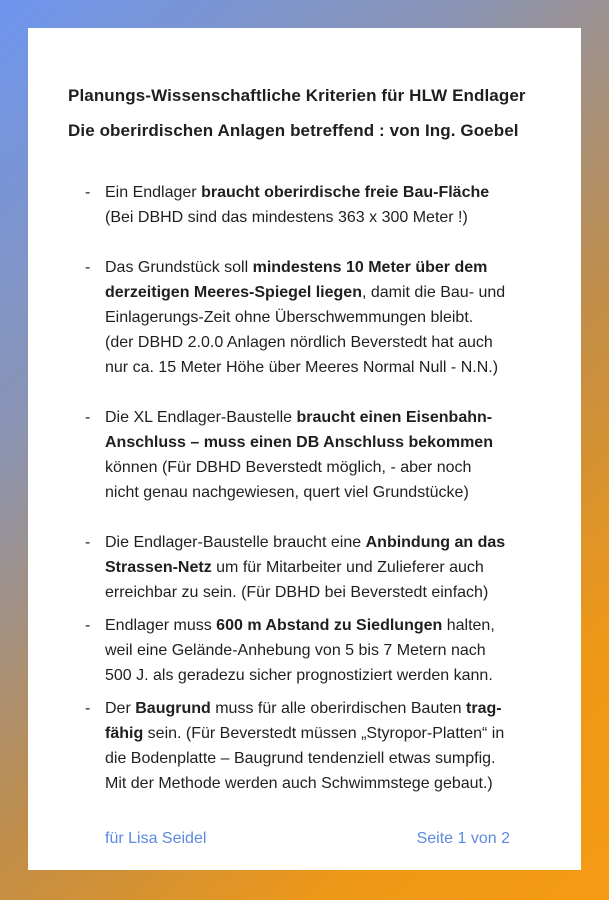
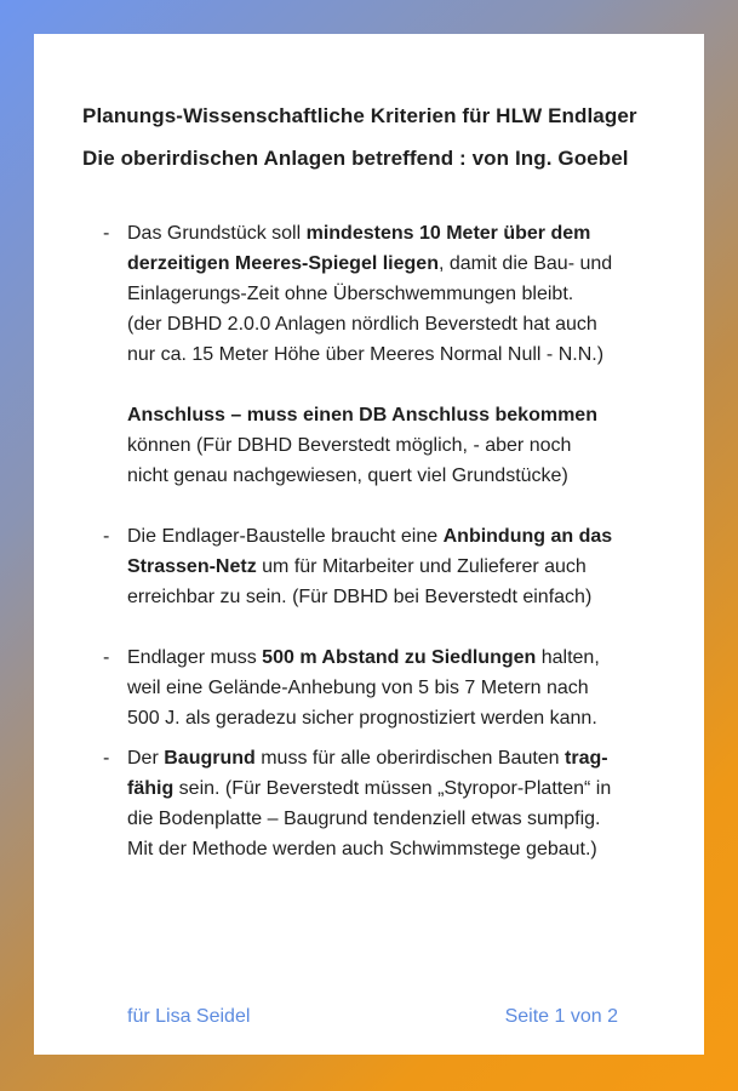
  Planungs-Wissenschaftliche Kriterien für HLW Endlager
  Die oberirdischen Anlagen betreffend : von Ing. Goebel
- - Ein Endlager braucht oberirdische freie Bau-Fläche
- (Bei DBHD sind das mindestens 363 x 300 Meter !)
  - Das Grundstück soll mindestens 10 Meter über dem
  derzeitigen Meeres-Spiegel liegen, damit die Bau- und
  Einlagerungs-Zeit ohne Überschwemmungen bleibt.
  (der DBHD 2.0.0 Anlagen nördlich Beverstedt hat auch
  nur ca. 15 Meter Höhe über Meeres Normal Null - N.N.)
- - Die XL Endlager-Baustelle braucht einen Eisenbahn-
  Anschluss – muss einen DB Anschluss bekommen
  können (Für DBHD Beverstedt möglich, - aber noch
  nicht genau nachgewiesen, quert viel Grundstücke)
  - Die Endlager-Baustelle braucht eine Anbindung an das
  Strassen-Netz um für Mitarbeiter und Zulieferer auch
  erreichbar zu sein. (Für DBHD bei Beverstedt einfach)
- - Endlager muss 600 m Abstand zu Siedlungen halten,
+ - Endlager muss 500 m Abstand zu Siedlungen halten,
  weil eine Gelände-Anhebung von 5 bis 7 Metern nach
  500 J. als geradezu sicher prognostiziert werden kann.
  - Der Baugrund muss für alle oberirdischen Bauten trag-
  fähig sein. (Für Beverstedt müssen „Styropor-Platten“ in
  die Bodenplatte – Baugrund tendenziell etwas sumpfig.
  Mit der Methode werden auch Schwimmstege gebaut.)
  für Lisa Seidel
  Seite 1 von 2
